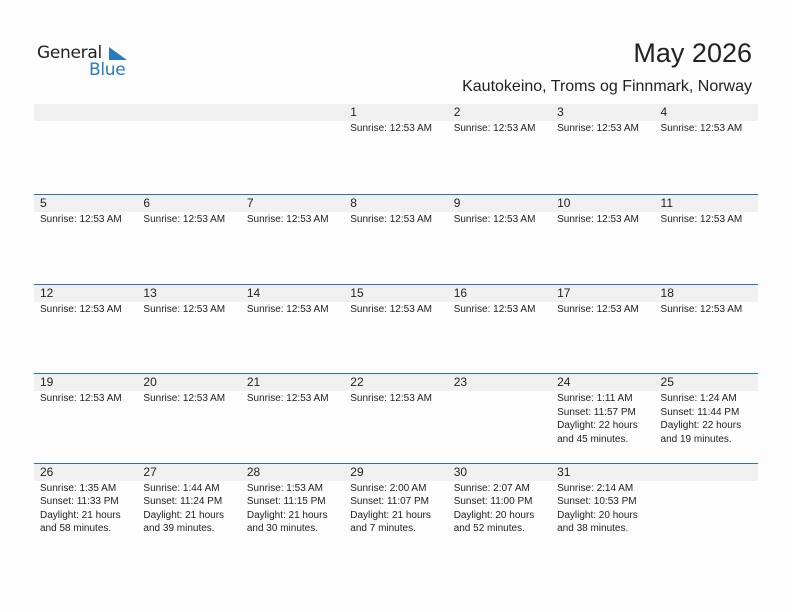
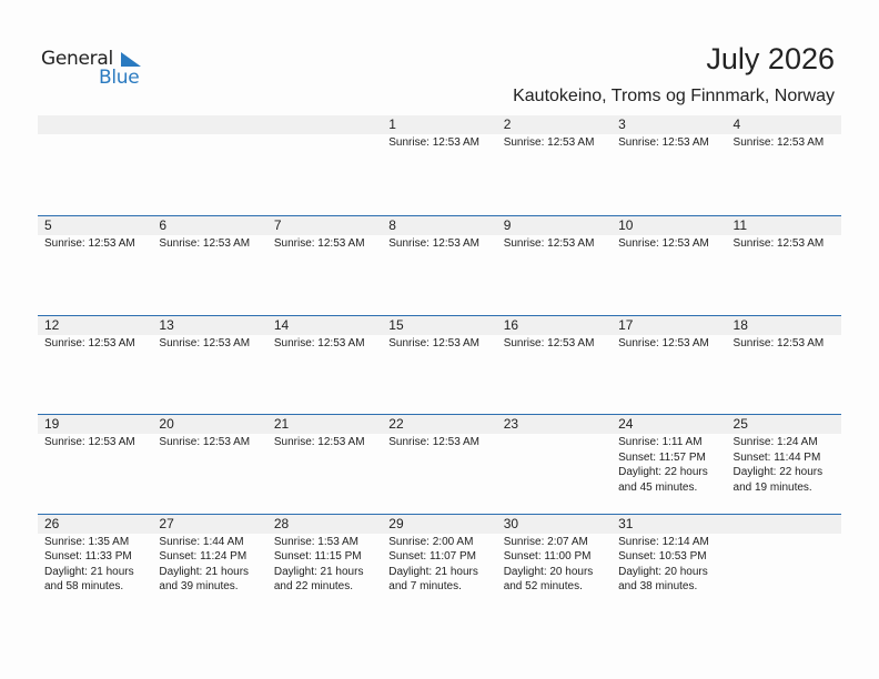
  General
  Blue
- May 2026
+ July 2026
  Kautokeino, Troms og Finnmark, Norway
  1
  Sunrise: 12:53 AM
  2
  Sunrise: 12:53 AM
  3
  Sunrise: 12:53 AM
  4
  Sunrise: 12:53 AM
  5
  Sunrise: 12:53 AM
  6
  Sunrise: 12:53 AM
  7
  Sunrise: 12:53 AM
  8
  Sunrise: 12:53 AM
  9
  Sunrise: 12:53 AM
  10
  Sunrise: 12:53 AM
  11
  Sunrise: 12:53 AM
  12
  Sunrise: 12:53 AM
  13
  Sunrise: 12:53 AM
  14
  Sunrise: 12:53 AM
  15
  Sunrise: 12:53 AM
  16
  Sunrise: 12:53 AM
  17
  Sunrise: 12:53 AM
  18
  Sunrise: 12:53 AM
  19
  Sunrise: 12:53 AM
  20
  Sunrise: 12:53 AM
  21
  Sunrise: 12:53 AM
  22
  Sunrise: 12:53 AM
  23
  24
  Sunrise: 1:11 AM
  Sunset: 11:57 PM
  Daylight: 22 hours
  and 45 minutes.
  25
  Sunrise: 1:24 AM
  Sunset: 11:44 PM
  Daylight: 22 hours
  and 19 minutes.
  26
  Sunrise: 1:35 AM
  Sunset: 11:33 PM
  Daylight: 21 hours
  and 58 minutes.
  27
  Sunrise: 1:44 AM
  Sunset: 11:24 PM
  Daylight: 21 hours
  and 39 minutes.
  28
  Sunrise: 1:53 AM
  Sunset: 11:15 PM
  Daylight: 21 hours
- and 30 minutes.
+ and 22 minutes.
  29
  Sunrise: 2:00 AM
  Sunset: 11:07 PM
  Daylight: 21 hours
  and 7 minutes.
  30
  Sunrise: 2:07 AM
  Sunset: 11:00 PM
  Daylight: 20 hours
  and 52 minutes.
  31
- Sunrise: 2:14 AM
+ Sunrise: 12:14 AM
  Sunset: 10:53 PM
  Daylight: 20 hours
  and 38 minutes.
